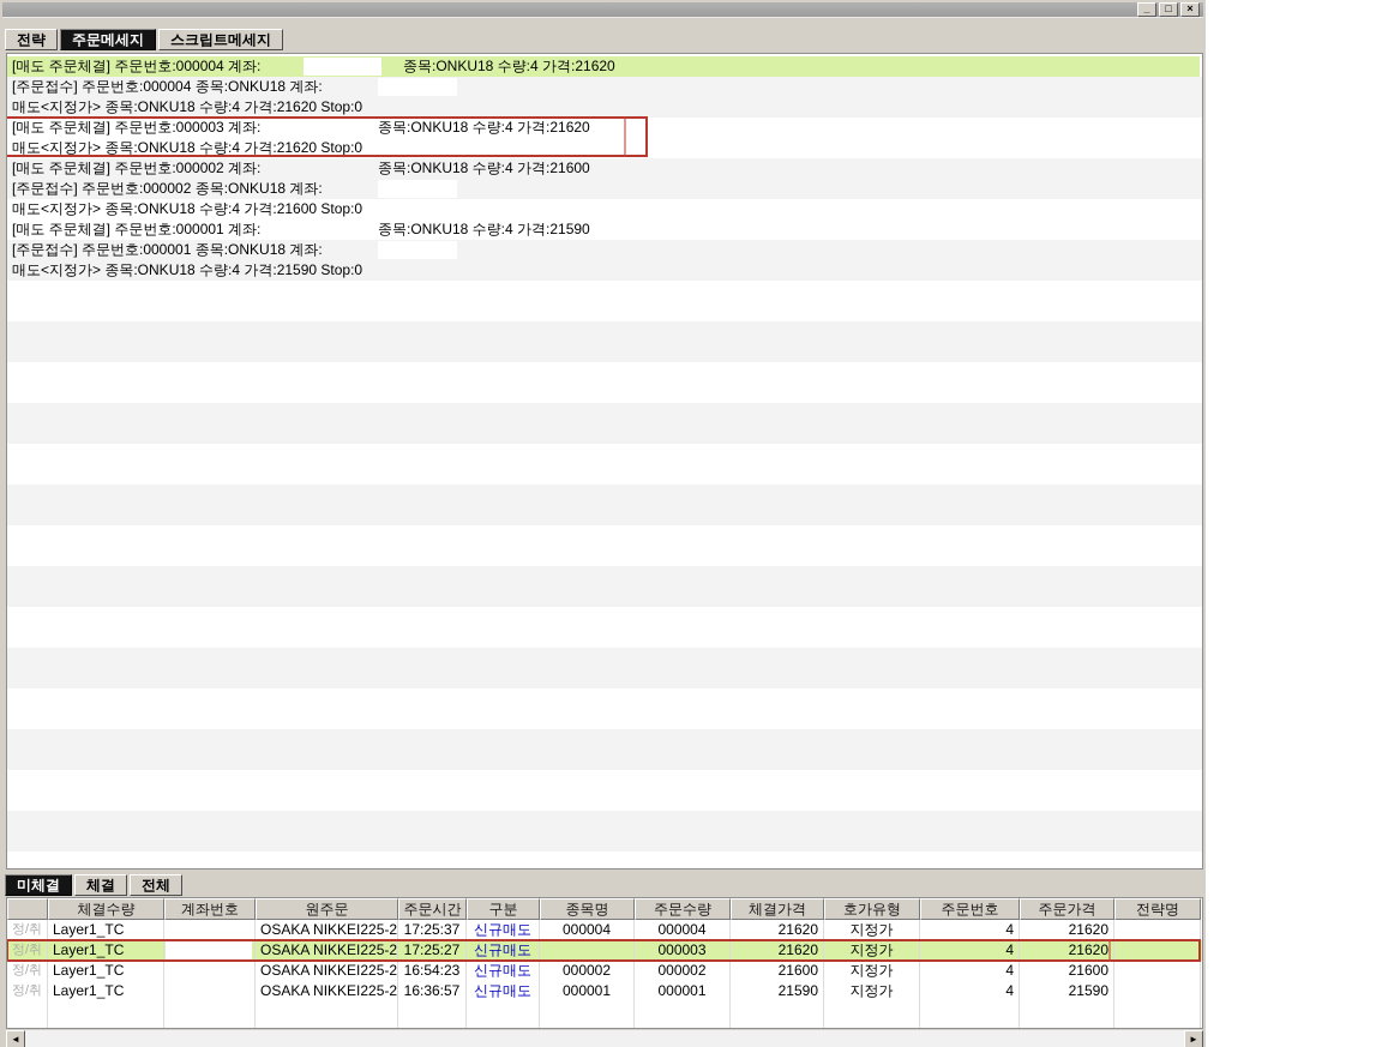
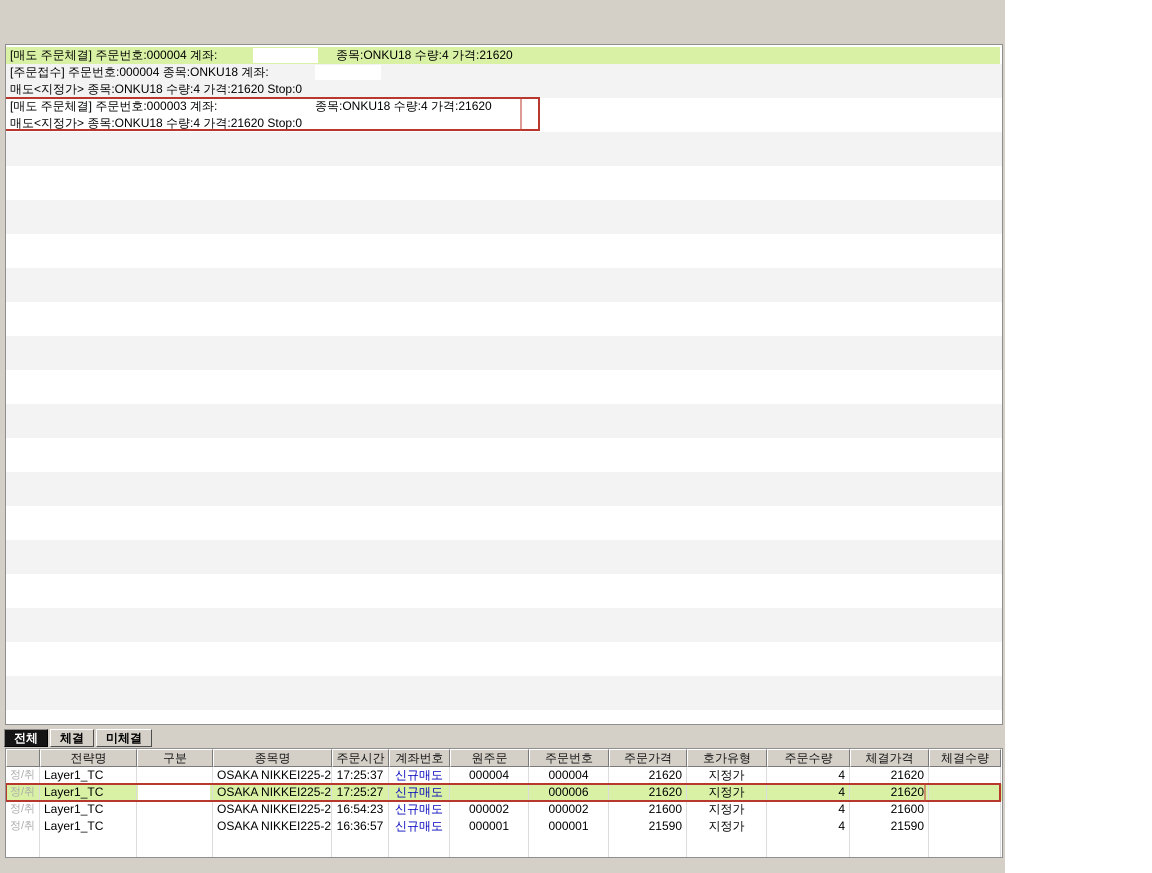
- _
- □
- ×
- 전략
- 주문메세지
- 스크립트메세지
- 매도<지정가> 종목:ONKU18 수량:4 가격:21590 Stop:0
- [주문접수] 주문번호:000001 종목:ONKU18 계좌:
- [매도 주문체결] 주문번호:000001 계좌:
- 종목:ONKU18 수량:4 가격:21590
- 매도<지정가> 종목:ONKU18 수량:4 가격:21600 Stop:0
- [주문접수] 주문번호:000002 종목:ONKU18 계좌:
- [매도 주문체결] 주문번호:000002 계좌:
- 종목:ONKU18 수량:4 가격:21600
  매도<지정가> 종목:ONKU18 수량:4 가격:21620 Stop:0
  [매도 주문체결] 주문번호:000003 계좌:
  종목:ONKU18 수량:4 가격:21620
  매도<지정가> 종목:ONKU18 수량:4 가격:21620 Stop:0
  [주문접수] 주문번호:000004 종목:ONKU18 계좌:
  [매도 주문체결] 주문번호:000004 계좌:
  종목:ONKU18 수량:4 가격:21620
- 미체결
+ 전체
  체결
- 전체
+ 미체결
- 체결수량
+ 전략명
- 계좌번호
+ 구분
- 원주문
+ 종목명
  주문시간
- 구분
+ 계좌번호
- 종목명
+ 원주문
- 주문수량
+ 주문번호
- 체결가격
+ 주문가격
  호가유형
- 주문번호
+ 주문수량
- 주문가격
+ 체결가격
- 전략명
+ 체결수량
  정/취
  Layer1_TC
  OSAKA NIKKEI225-2
  17:25:37
  신규매도
  000004
  000004
  21620
  지정가
  4
  21620
  정/취
  Layer1_TC
  OSAKA NIKKEI225-2
  17:25:27
  신규매도
- 000003
+ 000006
  21620
  지정가
  4
  21620
  정/취
  Layer1_TC
  OSAKA NIKKEI225-2
  16:54:23
  신규매도
  000002
  000002
  21600
  지정가
  4
  21600
  정/취
  Layer1_TC
  OSAKA NIKKEI225-2
  16:36:57
  신규매도
  000001
  000001
  21590
  지정가
  4
  21590
- ◄
- ►
